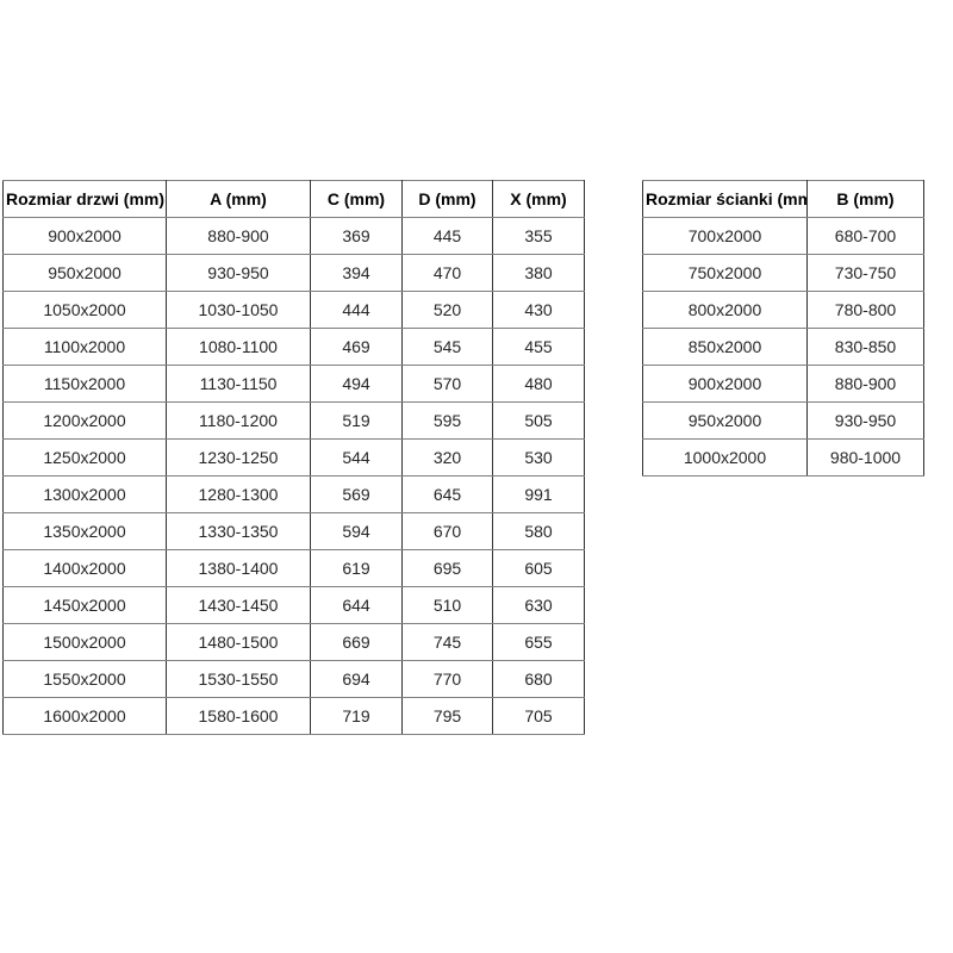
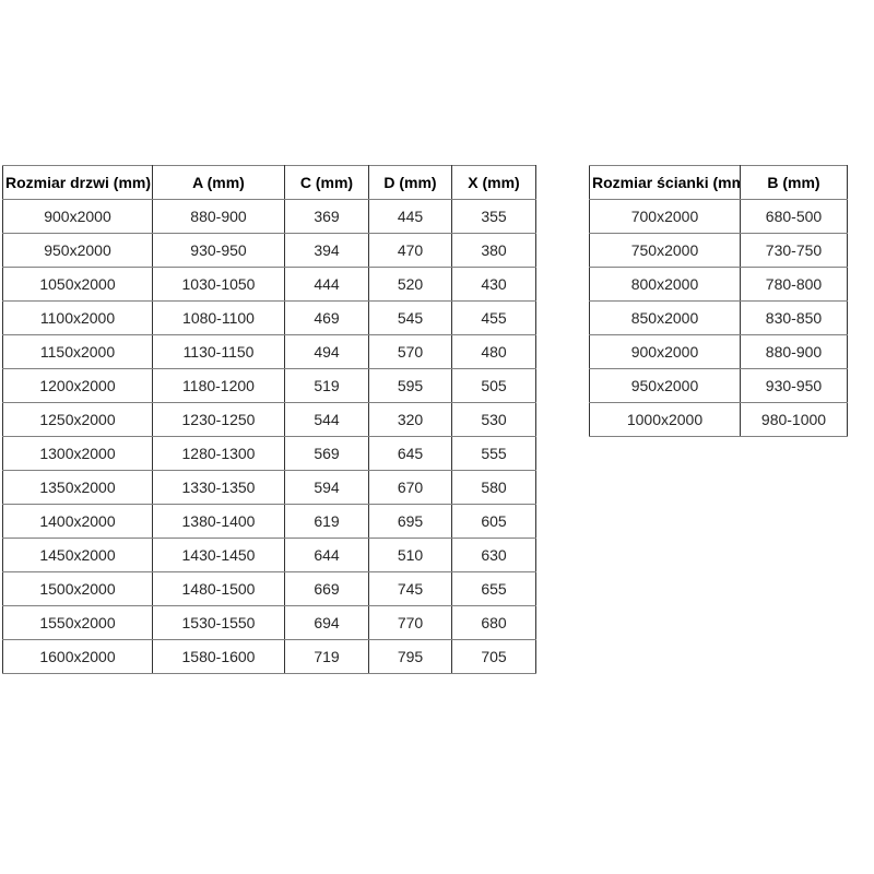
  Rozmiar drzwi (mm)	A (mm)	C (mm)	D (mm)	X (mm)
  900x2000	880-900	369	445	355
  950x2000	930-950	394	470	380
  1050x2000	1030-1050	444	520	430
  1100x2000	1080-1100	469	545	455
  1150x2000	1130-1150	494	570	480
  1200x2000	1180-1200	519	595	505
  1250x2000	1230-1250	544	320	530
- 1300x2000	1280-1300	569	645	991
+ 1300x2000	1280-1300	569	645	555
  1350x2000	1330-1350	594	670	580
  1400x2000	1380-1400	619	695	605
  1450x2000	1430-1450	644	510	630
  1500x2000	1480-1500	669	745	655
  1550x2000	1530-1550	694	770	680
  1600x2000	1580-1600	719	795	705
  Rozmiar ścianki (mm	B (mm)
- 700x2000	680-700
+ 700x2000	680-500
  750x2000	730-750
  800x2000	780-800
  850x2000	830-850
  900x2000	880-900
  950x2000	930-950
  1000x2000	980-1000
